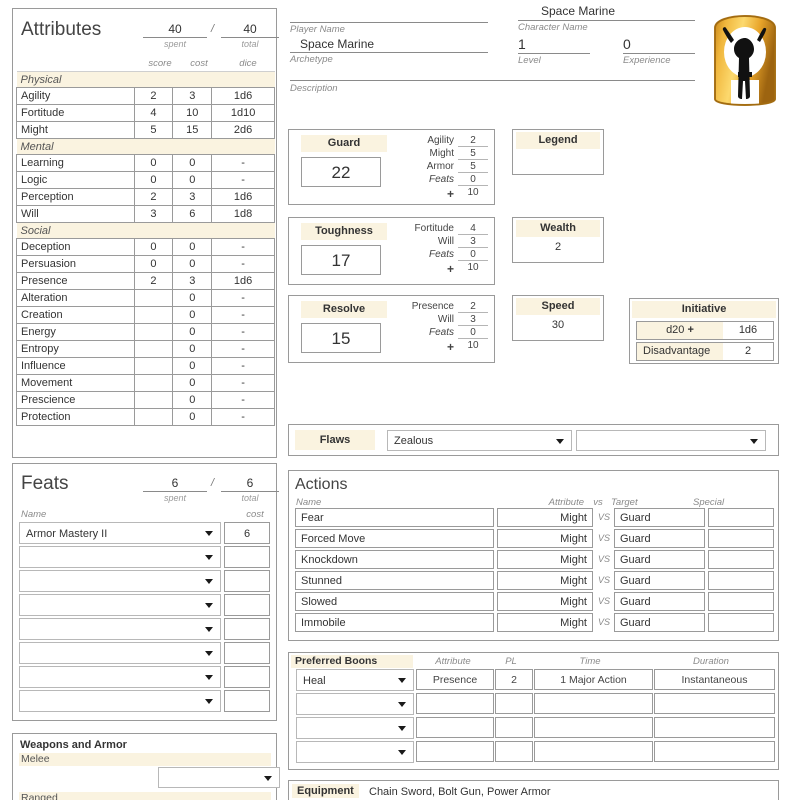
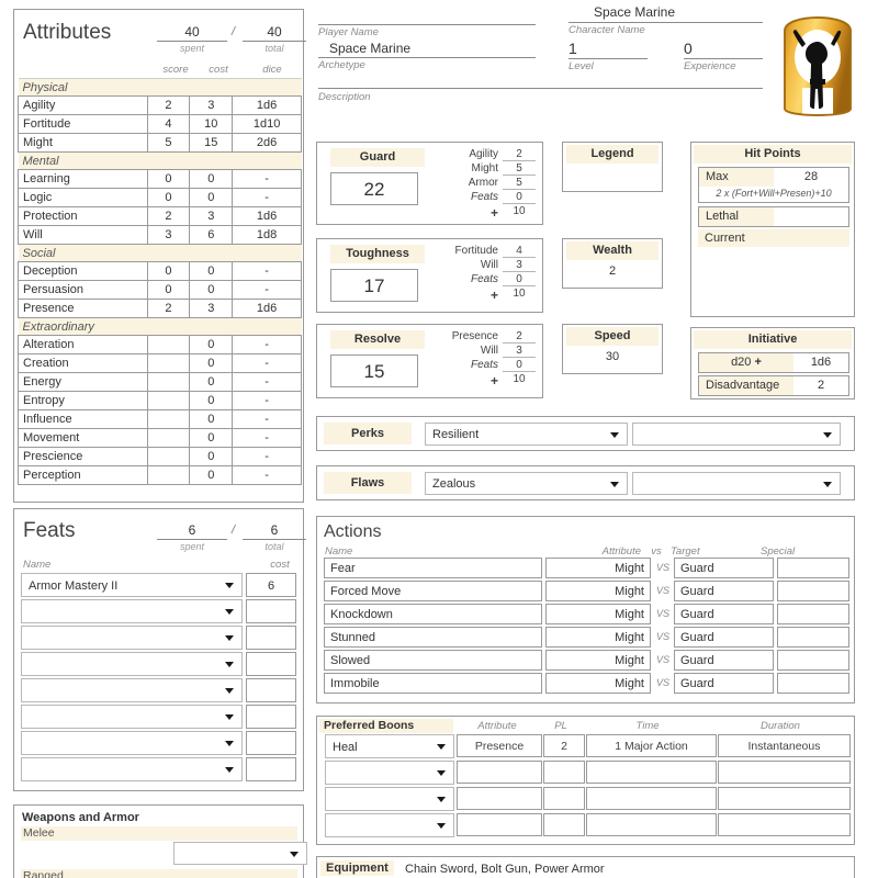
  Attributes
  40
  spent
  /
  40
  total
  score
  cost
  dice
  Physical
  Agility	2	3	1d6
  Fortitude	4	10	1d10
  Might	5	15	2d6
  Mental
  Learning	0	0	-
  Logic	0	0	-
- Perception	2	3	1d6
+ Protection	2	3	1d6
  Will	3	6	1d8
  Social
  Deception	0	0	-
  Persuasion	0	0	-
  Presence	2	3	1d6
+ Extraordinary
  Alteration		0	-
  Creation		0	-
  Energy		0	-
  Entropy		0	-
  Influence		0	-
  Movement		0	-
  Prescience		0	-
- Protection		0	-
+ Perception		0	-
  Feats
  6
  spent
  /
  6
  total
  Name
  cost
  Armor Mastery II
  6
  Weapons and Armor
  Melee
  Ranged
  Player Name
  Space Marine
  Character Name
  Space Marine
  Archetype
  1
  Level
  0
  Experience
  Description
  Guard
  22
  Agility
  2
  Might
  5
  Armor
  5
  Feats
  0
  +
  10
  Toughness
  17
  Fortitude
  4
  Will
  3
  Feats
  0
  +
  10
  Resolve
  15
  Presence
  2
  Will
  3
  Feats
  0
  +
  10
  Legend
  Wealth
  2
  Speed
  30
+ Hit Points
+ Max
+ 28
+ 2 x (Fort+Will+Presen)+10
+ Lethal
+ Current
  Initiative
  d20 +
  1d6
  Disadvantage
  2
+ Perks
+ Resilient
  Flaws
  Zealous
  Actions
  Name
  Attribute
  vs
  Target
  Special
  Fear
  Might
  VS
  Guard
  Forced Move
  Might
  VS
  Guard
  Knockdown
  Might
  VS
  Guard
  Stunned
  Might
  VS
  Guard
  Slowed
  Might
  VS
  Guard
  Immobile
  Might
  VS
  Guard
  Preferred Boons
  Attribute
  PL
  Time
  Duration
  Heal
  Presence
  2
  1 Major Action
  Instantaneous
  Equipment
  Chain Sword, Bolt Gun, Power Armor
